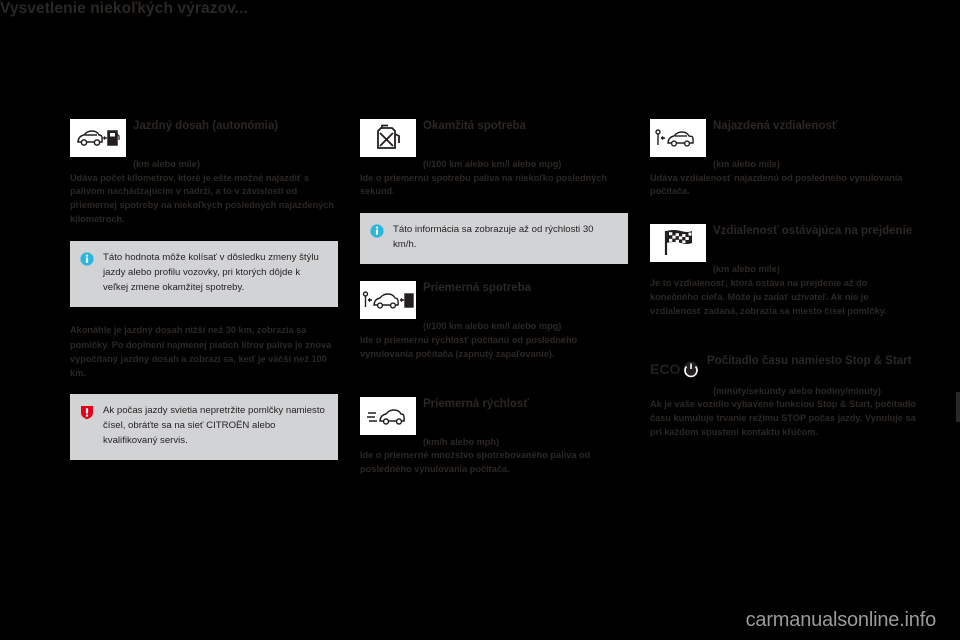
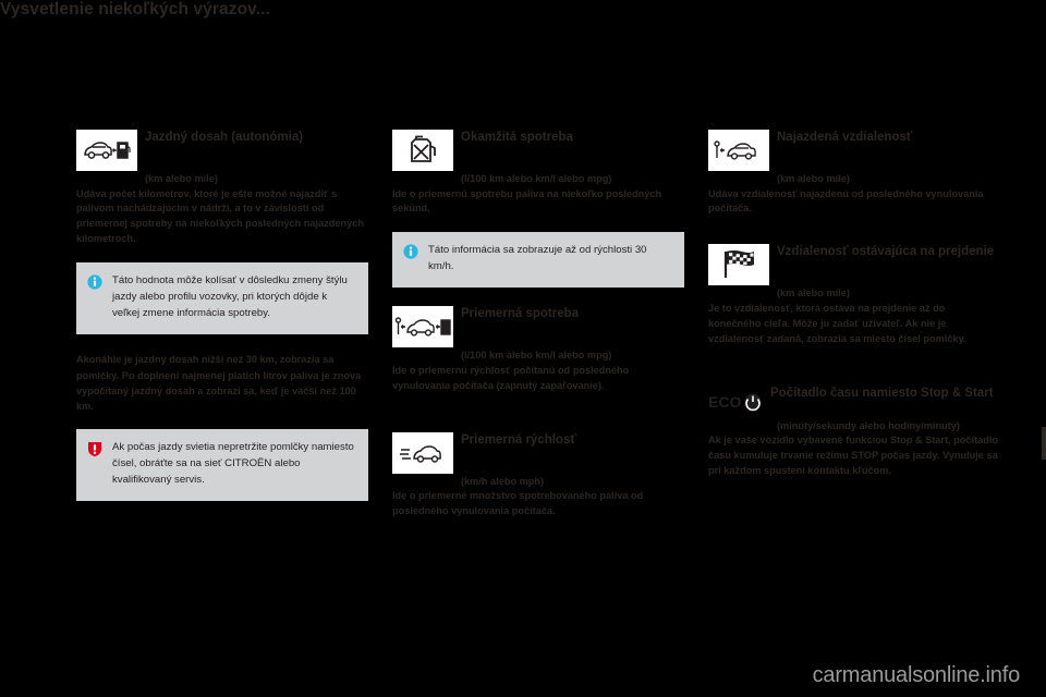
  Vysvetlenie niekoľkých výrazov...
  Jazdný dosah (autonómia)
  (km alebo míle)
  Udáva počet kilometrov, ktoré je ešte možné najazdiť s palivom nachádzajúcim v nádrži, a to v závislosti od priemernej spotreby na niekoľkých posledných najazdených kilometroch.
- Táto hodnota môže kolísať v dôsledku zmeny štýlu jazdy alebo profilu vozovky, pri ktorých dôjde k veľkej zmene okamžitej spotreby.
+ Táto hodnota môže kolísať v dôsledku zmeny štýlu jazdy alebo profilu vozovky, pri ktorých dôjde k veľkej zmene informácia spotreby.
  Akonáhle je jazdný dosah nižší než 30 km, zobrazia sa pomlčky. Po doplnení najmenej piatich litrov paliva je znova vypočítaný jazdný dosah a zobrazí sa, keď je väčší než 100 km.
  Ak počas jazdy svietia nepretržite pomlčky namiesto čísel, obráťte sa na sieť CITROËN alebo kvalifikovaný servis.
  Okamžitá spotreba
  (l/100 km alebo km/l alebo mpg)
  Ide o priemernú spotrebu paliva na niekoľko posledných sekúnd.
  Táto informácia sa zobrazuje až od rýchlosti 30 km/h.
  Priemerná spotreba
  (l/100 km alebo km/l alebo mpg)
  Ide o priemernú rýchlosť počítanú od posledného vynulovania počítača (zapnutý zapaľovanie).
  Priemerná rýchlosť
  (km/h alebo mph)
  Ide o priemerné množstvo spotrebovaného paliva od posledného vynulovania počítača.
  Najazdená vzdialenosť
  (km alebo míle)
  Udáva vzdialenosť najazdenú od posledného vynulovania počítača.
  Vzdialenosť ostávajúca na prejdenie
  (km alebo míle)
  Je to vzdialenosť, ktorá ostáva na prejdenie až do konečného cieľa. Môže ju zadať užívateľ. Ak nie je vzdialenosť zadaná, zobrazia sa miesto čísel pomlčky.
  ECO
  Počítadlo času namiesto Stop & Start
  (minúty/sekundy alebo hodiny/minúty)
  Ak je vaše vozidlo vybavené funkciou Stop & Start, počítadlo času kumuluje trvanie režimu STOP počas jazdy. Vynuluje sa pri každom spustení kontaktu kľúčom.
  carmanualsonline.info
